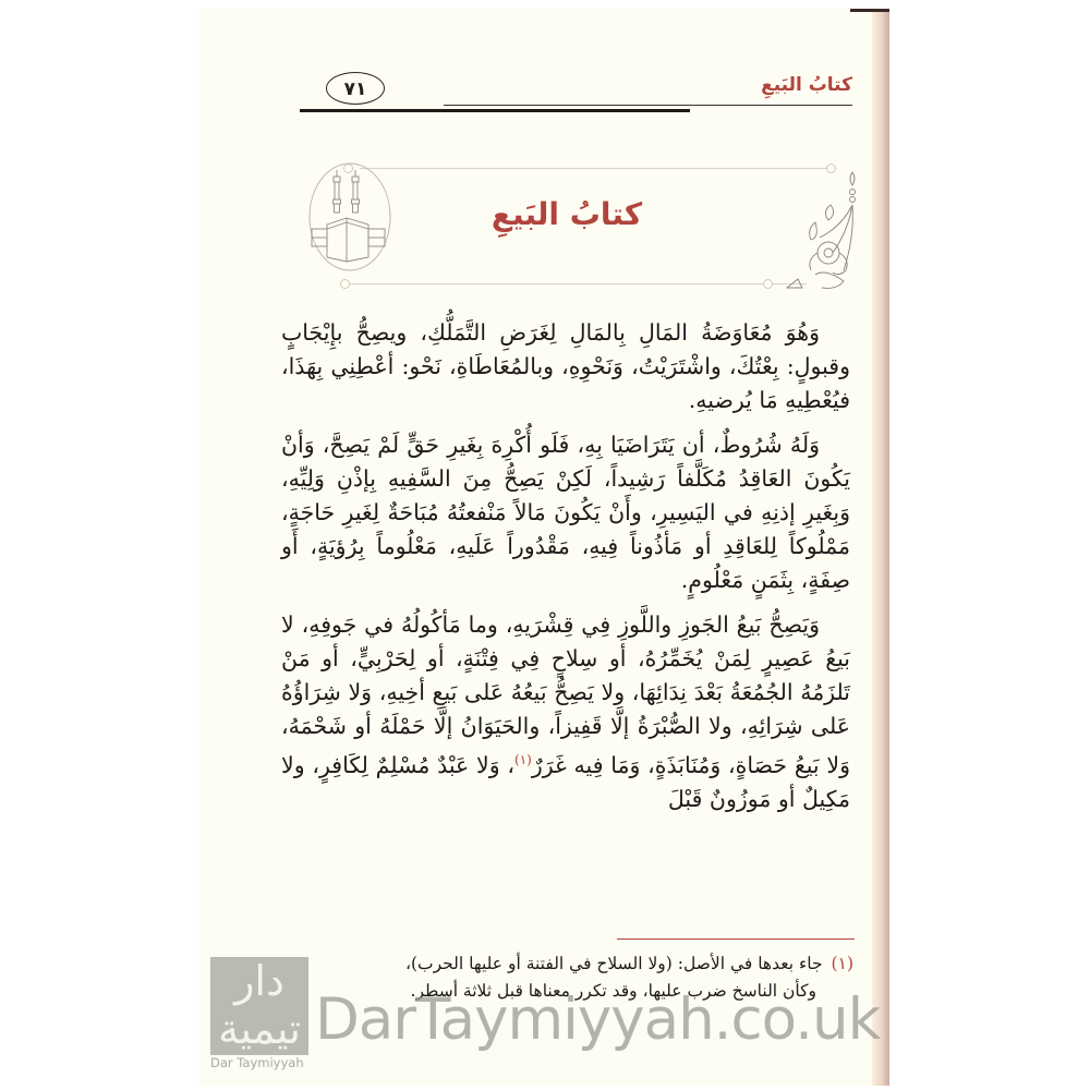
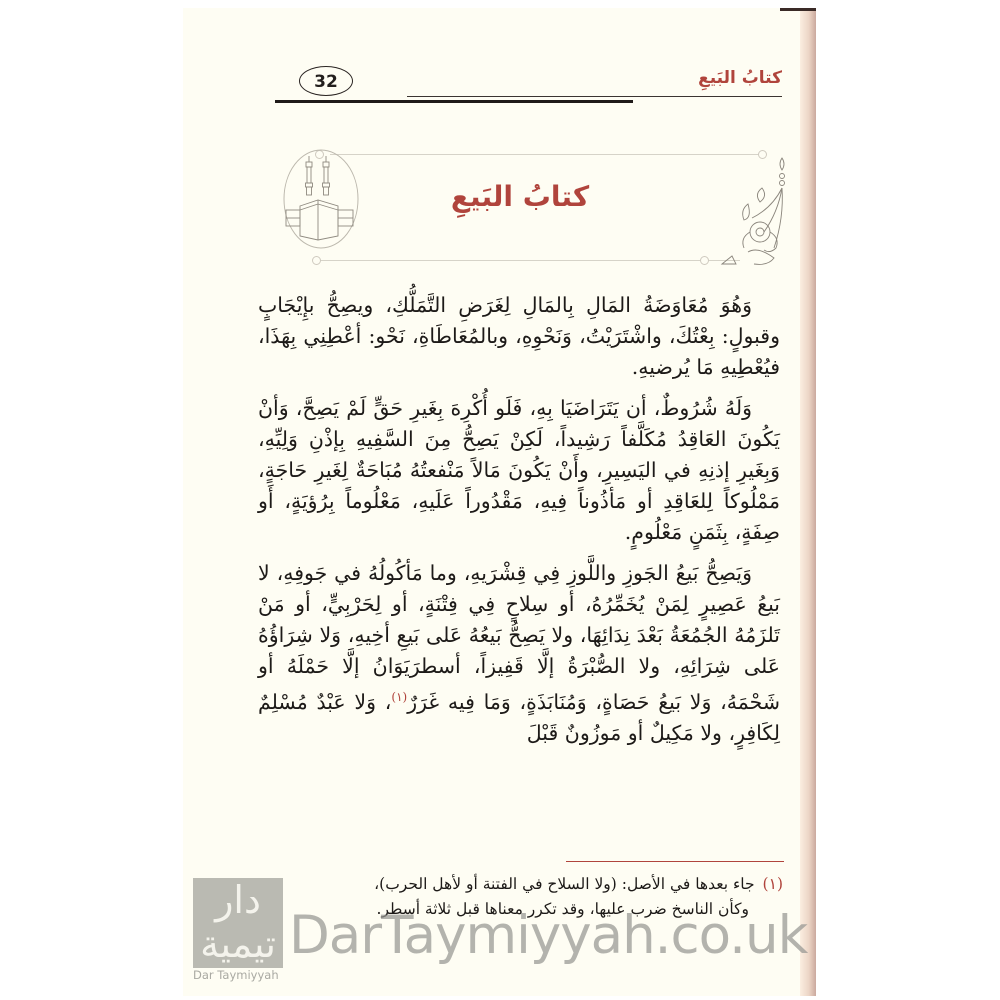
  كتابُ البَيعِ
- ٧١
+ 32
  كتابُ البَيعِ
  وَهُوَ مُعَاوَضَةُ المَالِ بِالمَالِ لِغَرَضِ التَّمَلُّكِ، ويصِحُّ بإِيْجَابٍ وقبولٍ: بِعْتُكَ، واشْتَرَيْتُ، وَنَحْوِهِ، وبالمُعَاطَاةِ، نَحْو: أعْطِنِي بِهَذَا، فيُعْطِيهِ مَا يُرضيهِ.
  وَلَهُ شُرُوطٌ، أن يَتَرَاضَيَا بِهِ، فَلَو أُكْرِهَ بِغَيرِ حَقٍّ لَمْ يَصِحَّ، وَأنْ يَكُونَ العَاقِدُ مُكَلَّفاً رَشِيداً، لَكِنْ يَصِحُّ مِنَ السَّفِيهِ بِإذْنِ وَلِيِّهِ، وَبِغَيرِ إذنِهِ في اليَسِيرِ، وأَنْ يَكُونَ مَالاً مَنْفعتُهُ مُبَاحَةٌ لِغَيرِ حَاجَةٍ، مَمْلُوكاً لِلعَاقِدِ أو مَأذُوناً فِيهِ، مَقْدُوراً عَلَيهِ، مَعْلُوماً بِرُؤيَةٍ، أَو صِفَةٍ، بِثَمَنٍ مَعْلُومٍ.
- وَيَصِحُّ بَيعُ الجَوزِ واللَّوزِ فِي قِشْرَيهِ، وما مَأكُولُهُ في جَوفِهِ، لا بَيعُ عَصِيرٍ لِمَنْ يُخَمِّرُهُ، أو سِلاحٍ فِي فِتْنَةٍ، أو لِحَرْبِيٍّ، أو مَنْ تَلزَمُهُ الجُمُعَةُ بَعْدَ نِدَائِهَا، ولا يَصِحُّ بَيعُهُ عَلى بَيعِ أخِيهِ، وَلا شِرَاؤُهُ عَلى شِرَائِهِ، ولا الصُّبْرَةُ إلَّا قَفِيزاً، والحَيَوَانُ إلَّا حَمْلَهُ أو شَحْمَهُ، وَلا بَيعُ حَصَاةٍ، وَمُنَابَذَةٍ، وَمَا فِيه غَرَرٌ(١)، وَلا عَبْدٌ مُسْلِمٌ لِكَافِرٍ، ولا مَكِيلٌ أو مَوزُونٌ قَبْلَ
+ وَيَصِحُّ بَيعُ الجَوزِ واللَّوزِ فِي قِشْرَيهِ، وما مَأكُولُهُ في جَوفِهِ، لا بَيعُ عَصِيرٍ لِمَنْ يُخَمِّرُهُ، أو سِلاحٍ فِي فِتْنَةٍ، أو لِحَرْبِيٍّ، أو مَنْ تَلزَمُهُ الجُمُعَةُ بَعْدَ نِدَائِهَا، ولا يَصِحُّ بَيعُهُ عَلى بَيعِ أخِيهِ، وَلا شِرَاؤُهُ عَلى شِرَائِهِ، ولا الصُّبْرَةُ إلَّا قَفِيزاً، أسطرَيَوَانُ إلَّا حَمْلَهُ أو شَحْمَهُ، وَلا بَيعُ حَصَاةٍ، وَمُنَابَذَةٍ، وَمَا فِيه غَرَرٌ(١)، وَلا عَبْدٌ مُسْلِمٌ لِكَافِرٍ، ولا مَكِيلٌ أو مَوزُونٌ قَبْلَ
- (١)جاء بعدها في الأصل: (ولا السلاح في الفتنة أو عليها الحرب)،
+ (١)جاء بعدها في الأصل: (ولا السلاح في الفتنة أو لأهل الحرب)،
  وكأن الناسخ ضرب عليها، وقد تكرر معناها قبل ثلاثة أسطر.
  دار تيمية
  Dar Taymiyyah
  DarTaymiyyah.co.uk
